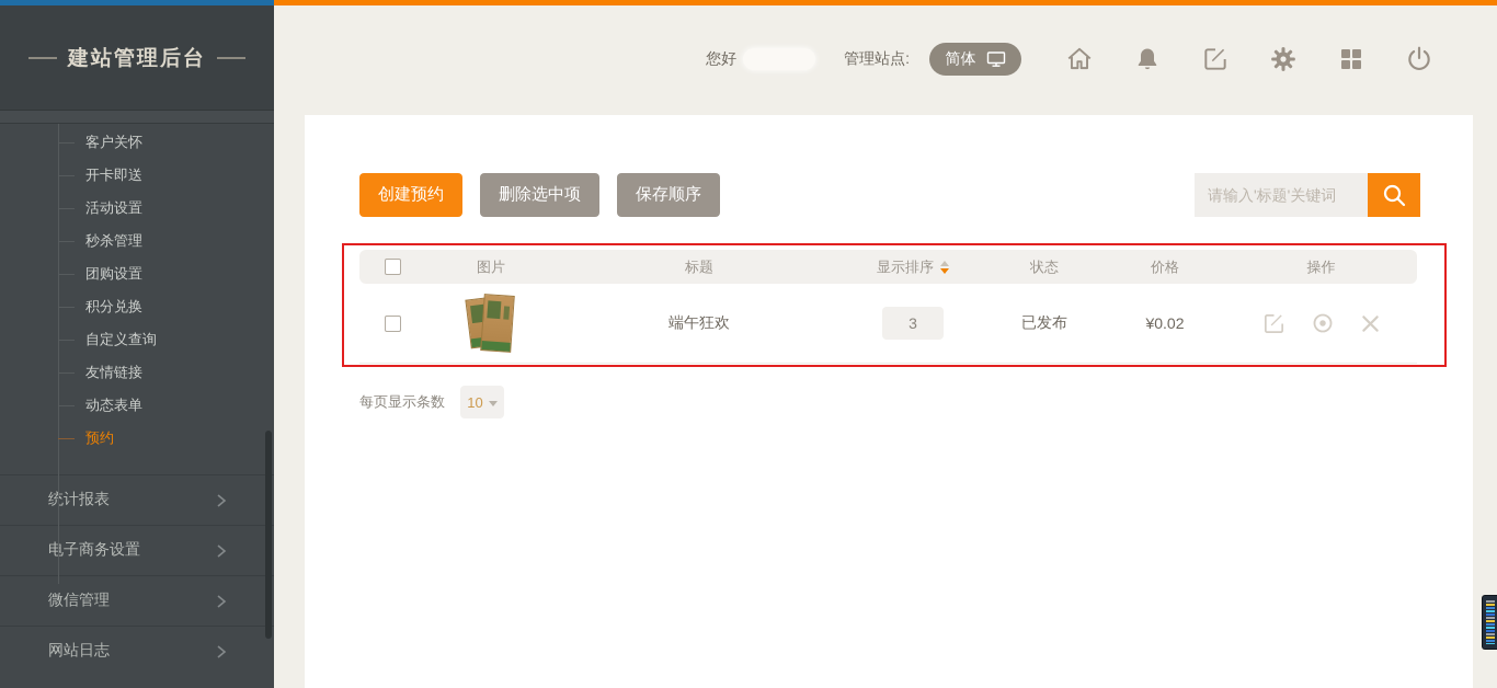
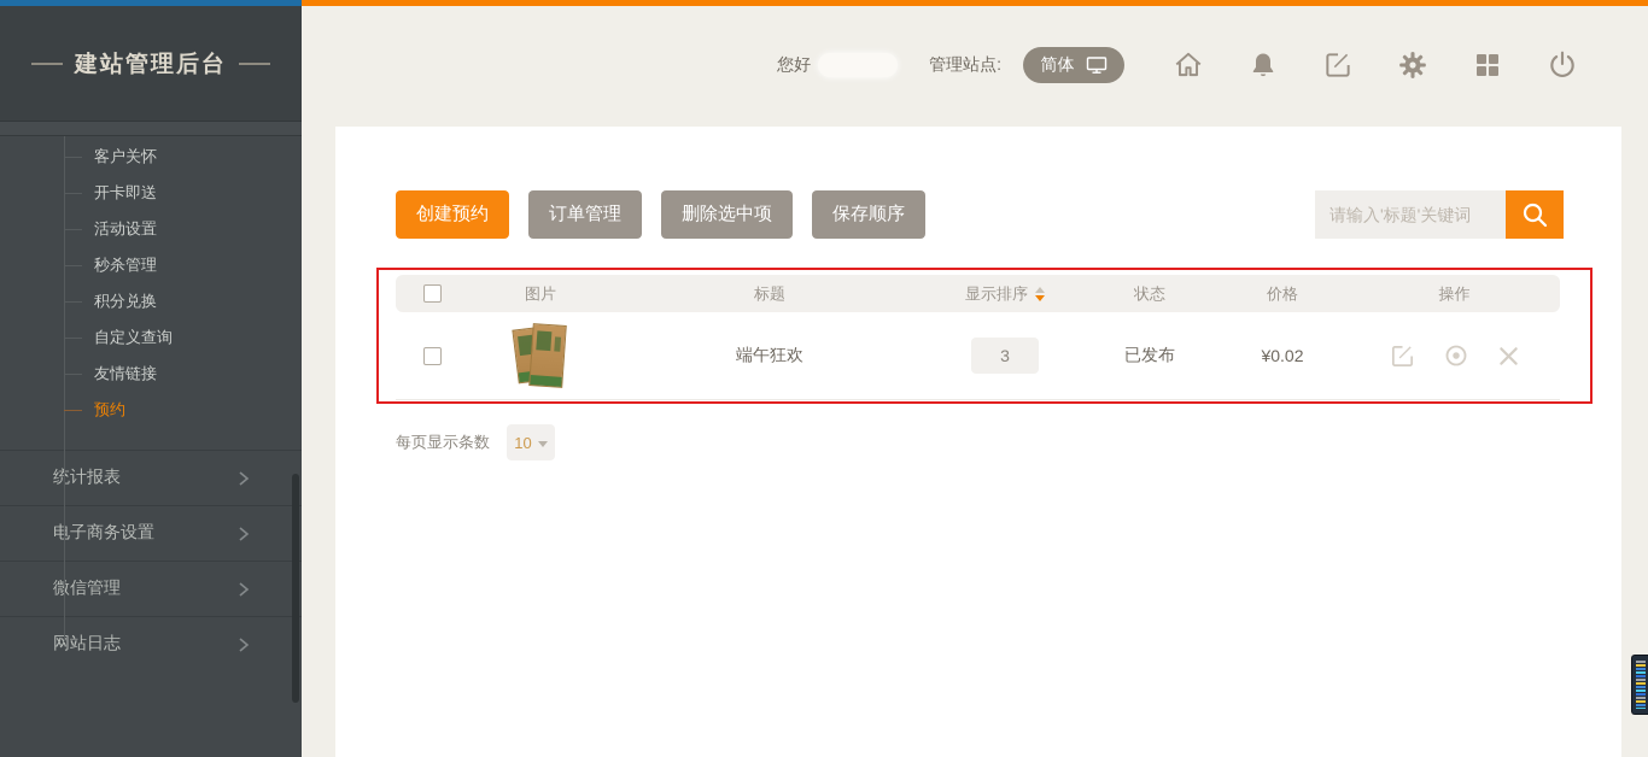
  建站管理后台
  客户关怀
  开卡即送
  活动设置
  秒杀管理
- 团购设置
  积分兑换
  自定义查询
  友情链接
- 动态表单
  预约
  统计报表
  电子商务设置
  微信管理
  网站日志
  您好
  管理站点:
  简体
  创建预约
+ 订单管理
  删除选中项
  保存顺序
  请输入'标题'关键词
  图片
  标题
  显示排序
  状态
  价格
  操作
  端午狂欢
  3
  已发布
  ¥0.02
  每页显示条数
  10
